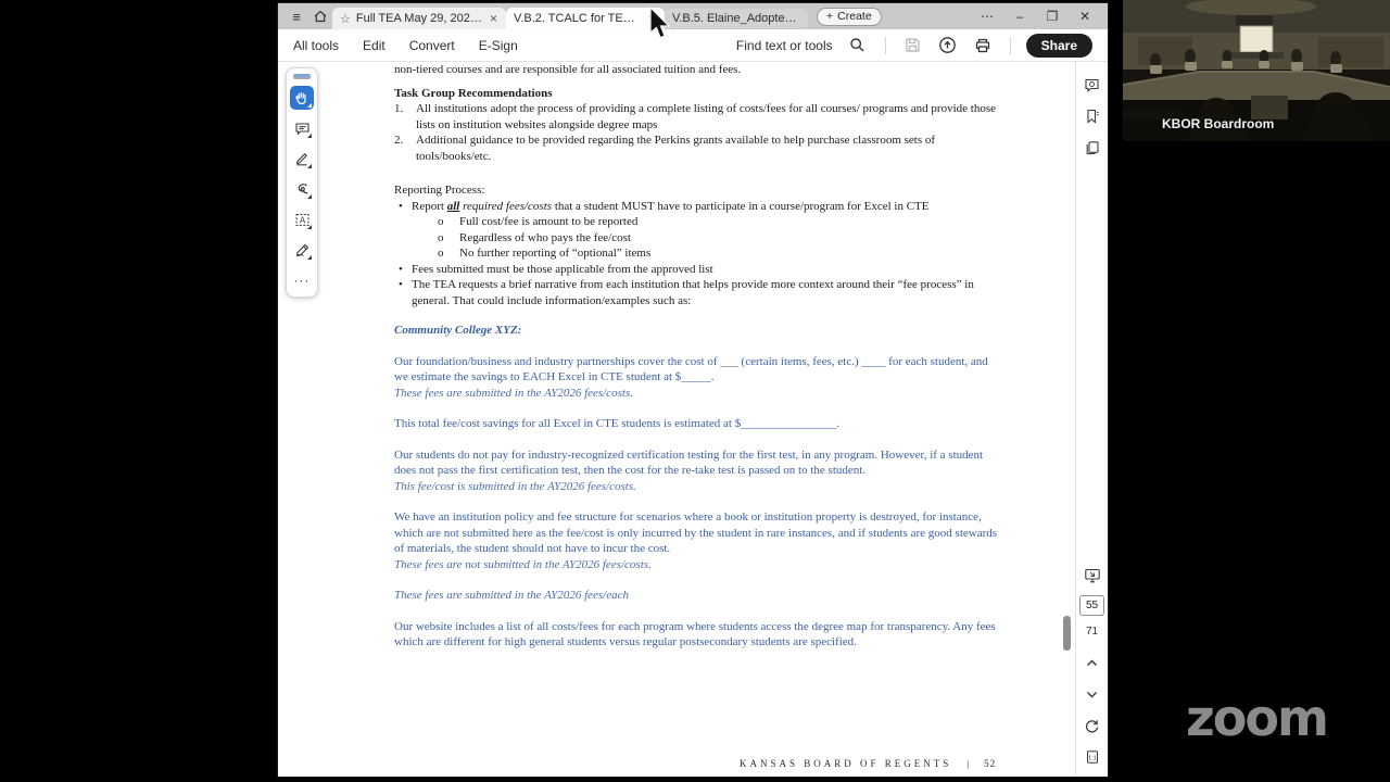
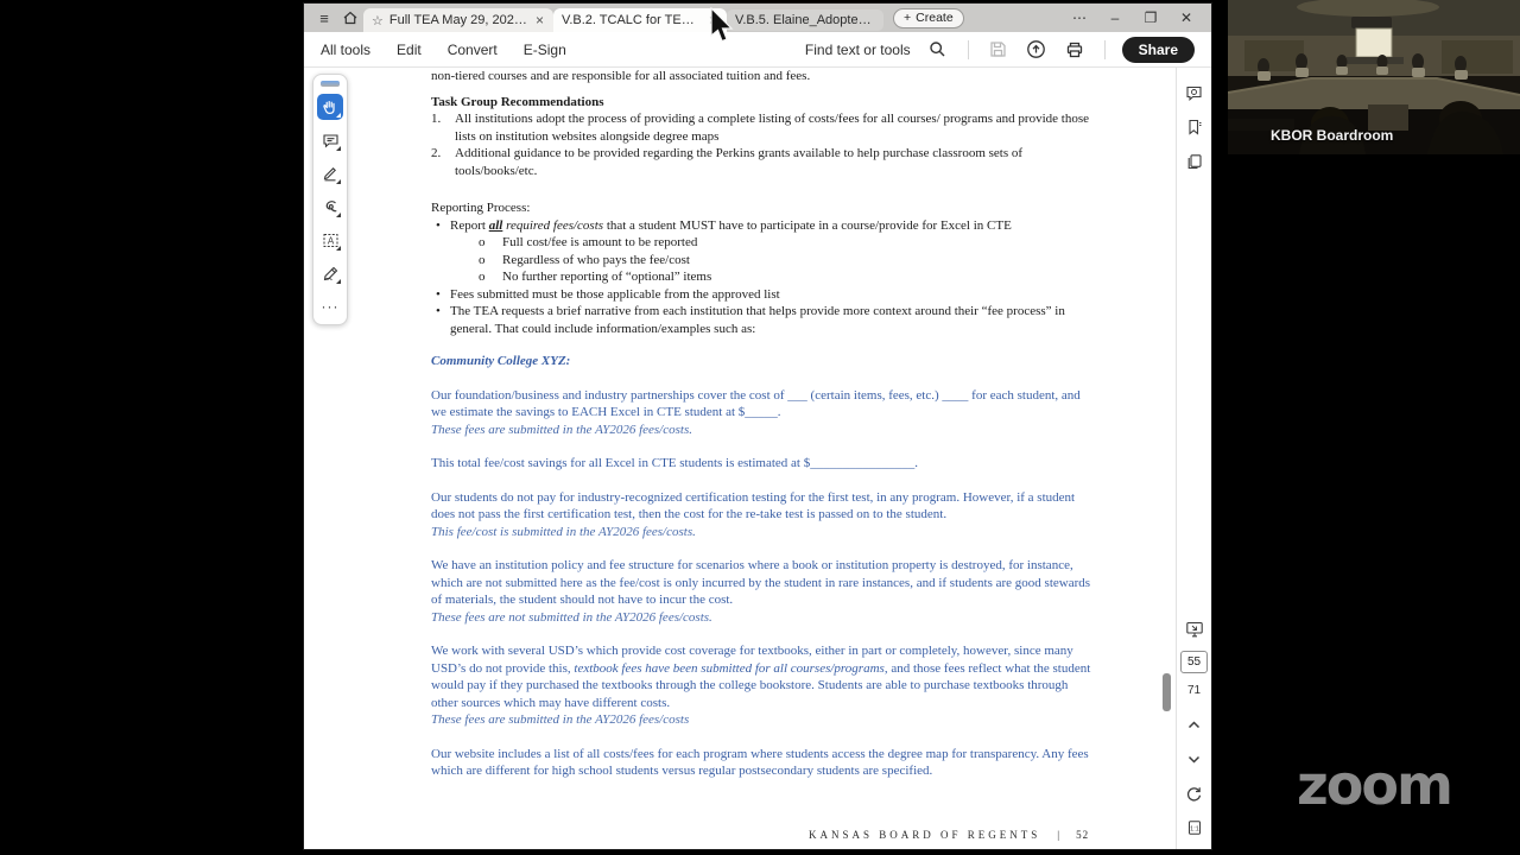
  ≡
  ☆
  Full TEA May 29, 2025 .
  ×
  V.B.2. TCALC for TEA M
  V.B.5. Elaine_Adopted F
  +
  Create
  ⋯
  –
  ❐
  ✕
  All tools
  Edit
  Convert
  E-Sign
  Find text or tools
  Share
  non-tiered courses and are responsible for all associated tuition and fees.
  Task Group Recommendations
  1.
  All institutions adopt the process of providing a complete listing of costs/fees for all courses/ programs and provide those lists on institution websites alongside degree maps
  2.
  Additional guidance to be provided regarding the Perkins grants available to help purchase classroom sets of tools/books/etc.
  Reporting Process:
  •
- Report all required fees/costs that a student MUST have to participate in a course/program for Excel in CTE
+ Report all required fees/costs that a student MUST have to participate in a course/provide for Excel in CTE
  o
  Full cost/fee is amount to be reported
  o
  Regardless of who pays the fee/cost
  o
  No further reporting of “optional” items
  •
  Fees submitted must be those applicable from the approved list
  •
  The TEA requests a brief narrative from each institution that helps provide more context around their “fee process” in general. That could include information/examples such as:
  Community College XYZ:
  Our foundation/business and industry partnerships cover the cost of ___ (certain items, fees, etc.) ____ for each student, and we estimate the savings to EACH Excel in CTE student at $_____.
  These fees are submitted in the AY2026 fees/costs.
  This total fee/cost savings for all Excel in CTE students is estimated at $________________.
  Our students do not pay for industry-recognized certification testing for the first test, in any program. However, if a student does not pass the first certification test, then the cost for the re-take test is passed on to the student.
  This fee/cost is submitted in the AY2026 fees/costs.
  We have an institution policy and fee structure for scenarios where a book or institution property is destroyed, for instance, which are not submitted here as the fee/cost is only incurred by the student in rare instances, and if students are good stewards of materials, the student should not have to incur the cost.
  These fees are not submitted in the AY2026 fees/costs.
+ We work with several USD’s which provide cost coverage for textbooks, either in part or completely, however, since many USD’s do not provide this, textbook fees have been submitted for all courses/programs, and those fees reflect what the student would pay if they purchased the textbooks through the college bookstore. Students are able to purchase textbooks through other sources which may have different costs.
- These fees are submitted in the AY2026 fees/each
+ These fees are submitted in the AY2026 fees/costs
- Our website includes a list of all costs/fees for each program where students access the degree map for transparency. Any fees which are different for high general students versus regular postsecondary students are specified.
+ Our website includes a list of all costs/fees for each program where students access the degree map for transparency. Any fees which are different for high school students versus regular postsecondary students are specified.
  KANSAS BOARD OF REGENTS
  |
  52
  A
  ···
  55
  71
  KBOR Boardroom
  zoom
